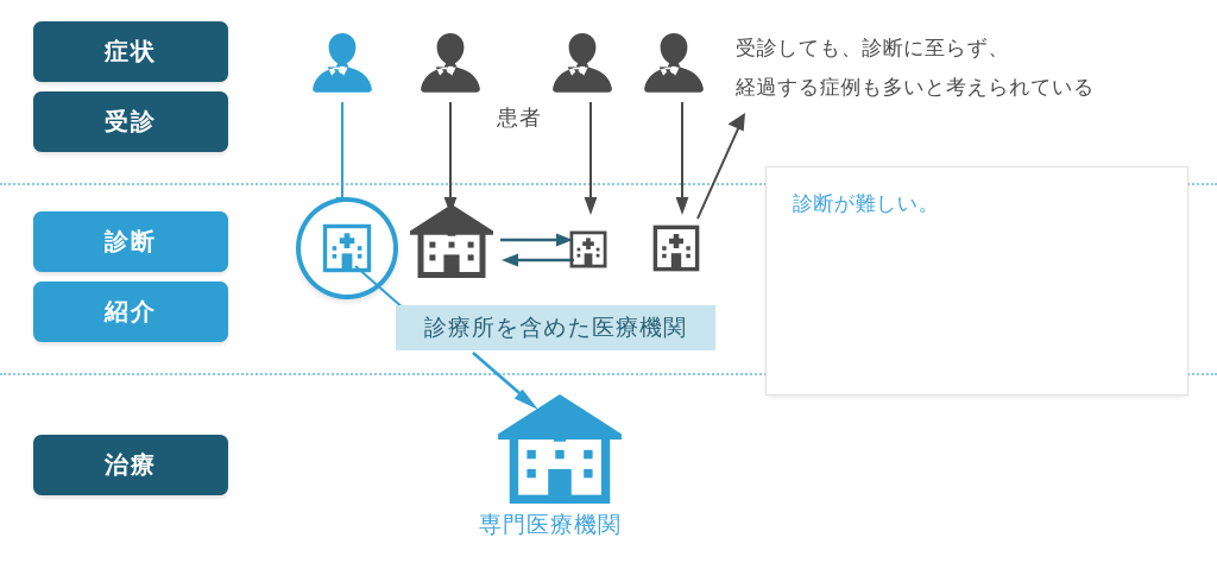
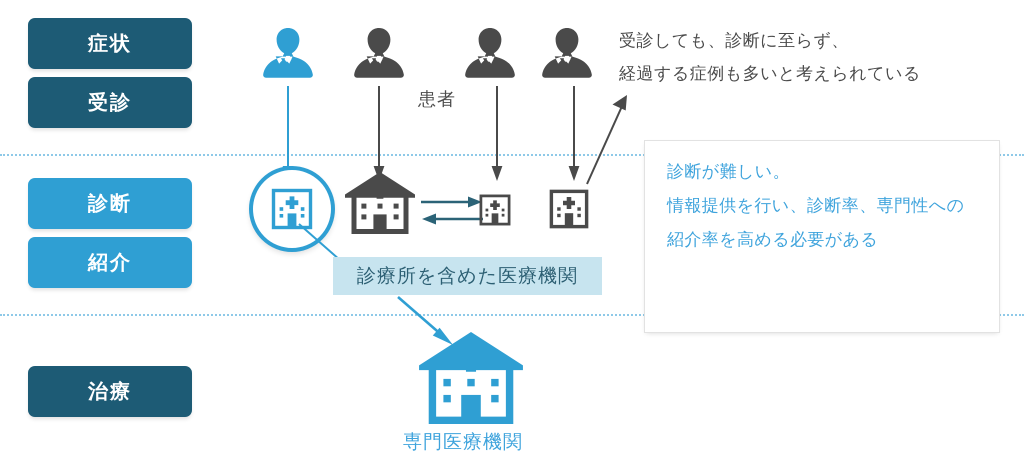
  症状
  受診
  診断
  紹介
  治療
  患者
  受診しても、診断に至らず、
  経過する症例も多いと考えられている
  診断が難しい。
+ 情報提供を行い、診断率、専門性への
+ 紹介率を高める必要がある
  診療所を含めた医療機関
  専門医療機関
